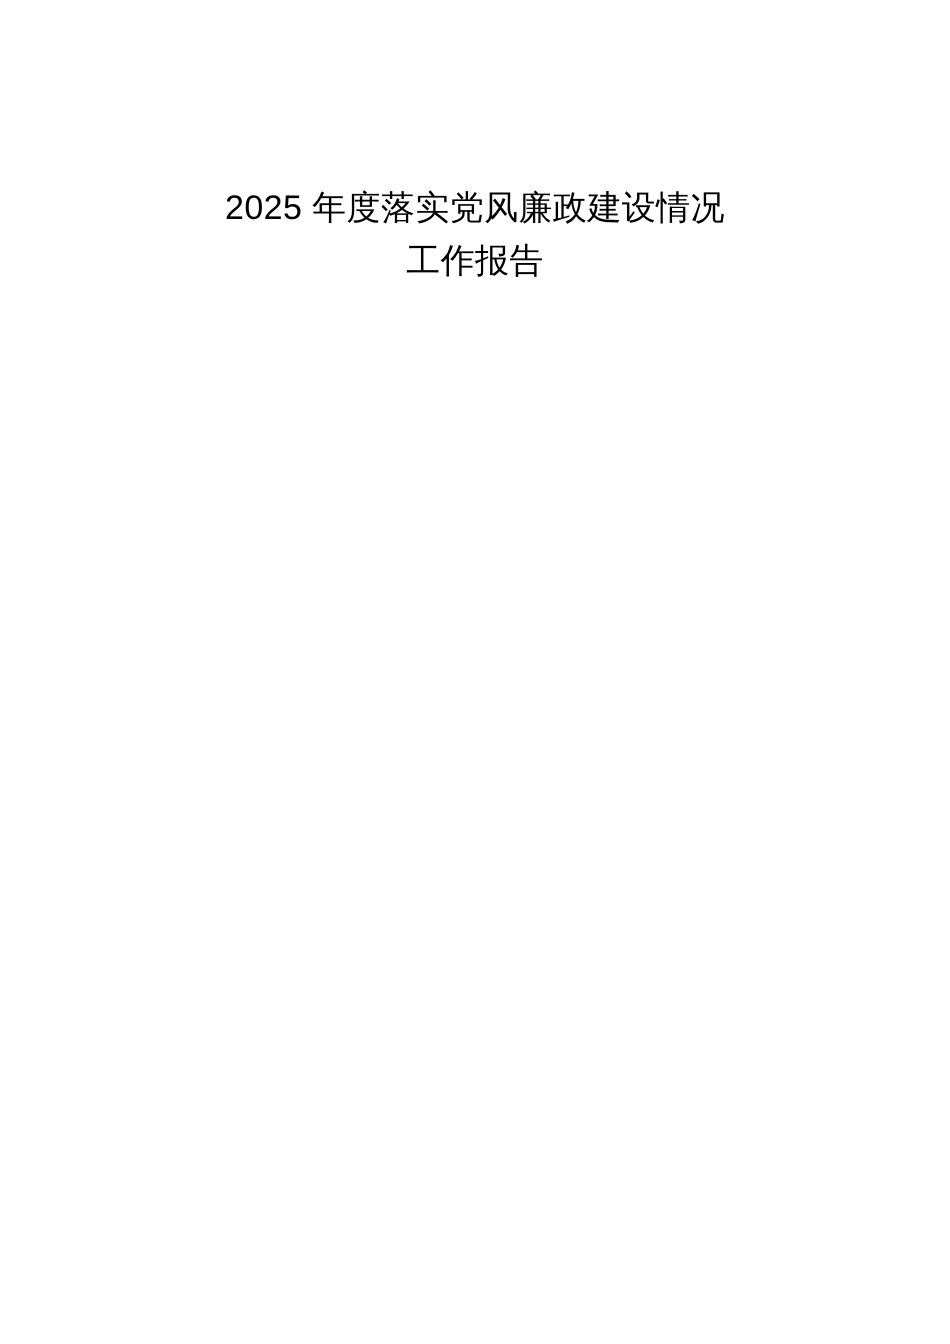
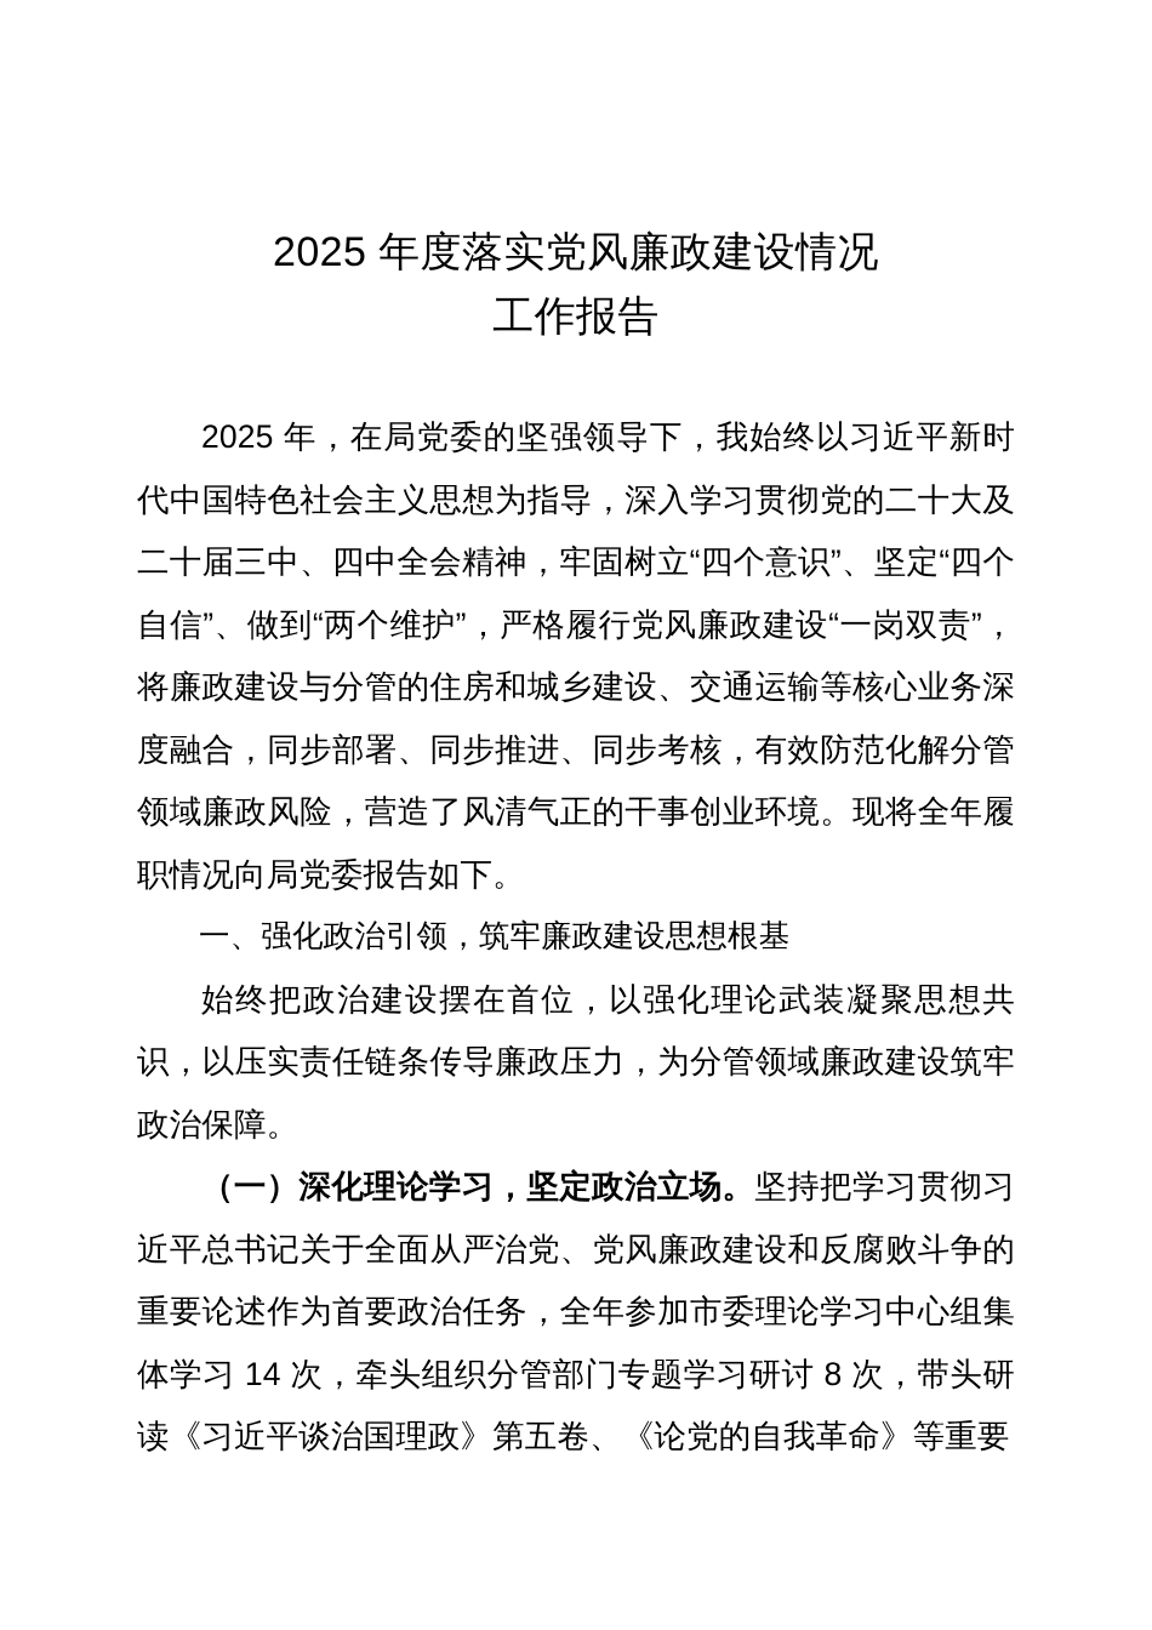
  2025 年度落实党风廉政建设情况
  工作报告
+ 2025 年，在局党委的坚强领导下，我始终以习近平新时代中国特色社会主义思想为指导，深入学习贯彻党的二十大及二十届三中、四中全会精神，牢固树立“四个意识”、坚定“四个自信”、做到“两个维护”，严格履行党风廉政建设“一岗双责”，将廉政建设与分管的住房和城乡建设、交通运输等核心业务深度融合，同步部署、同步推进、同步考核，有效防范化解分管领域廉政风险，营造了风清气正的干事创业环境。现将全年履职情况向局党委报告如下。
+ 一、强化政治引领，筑牢廉政建设思想根基
+ 始终把政治建设摆在首位，以强化理论武装凝聚思想共识，以压实责任链条传导廉政压力，为分管领域廉政建设筑牢政治保障。
+ （一）深化理论学习，坚定政治立场。坚持把学习贯彻习近平总书记关于全面从严治党、党风廉政建设和反腐败斗争的重要论述作为首要政治任务，全年参加市委理论学习中心组集体学习 14 次，牵头组织分管部门专题学习研讨 8 次，带头研读《习近平谈治国理政》第五卷、《论党的自我革命》等重要
